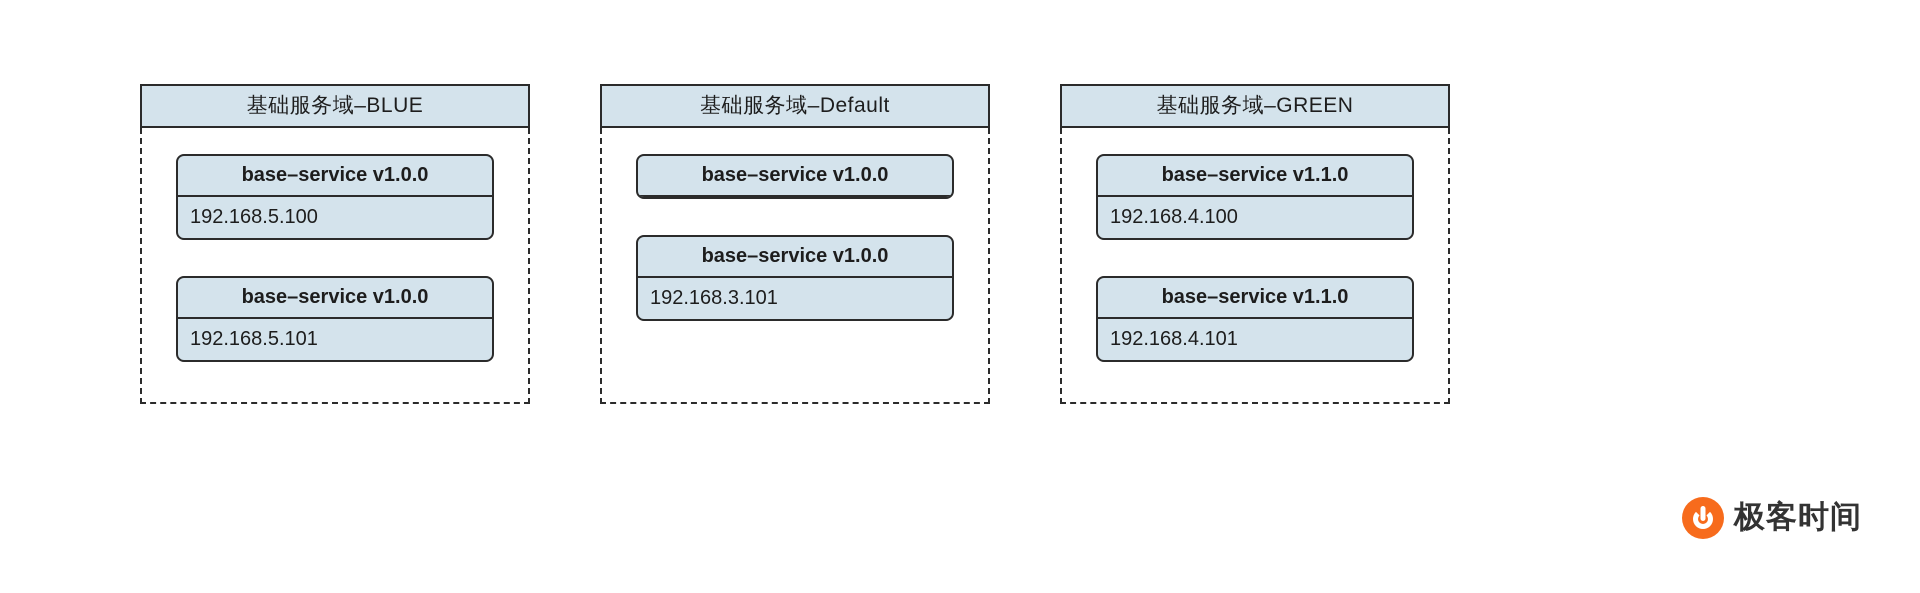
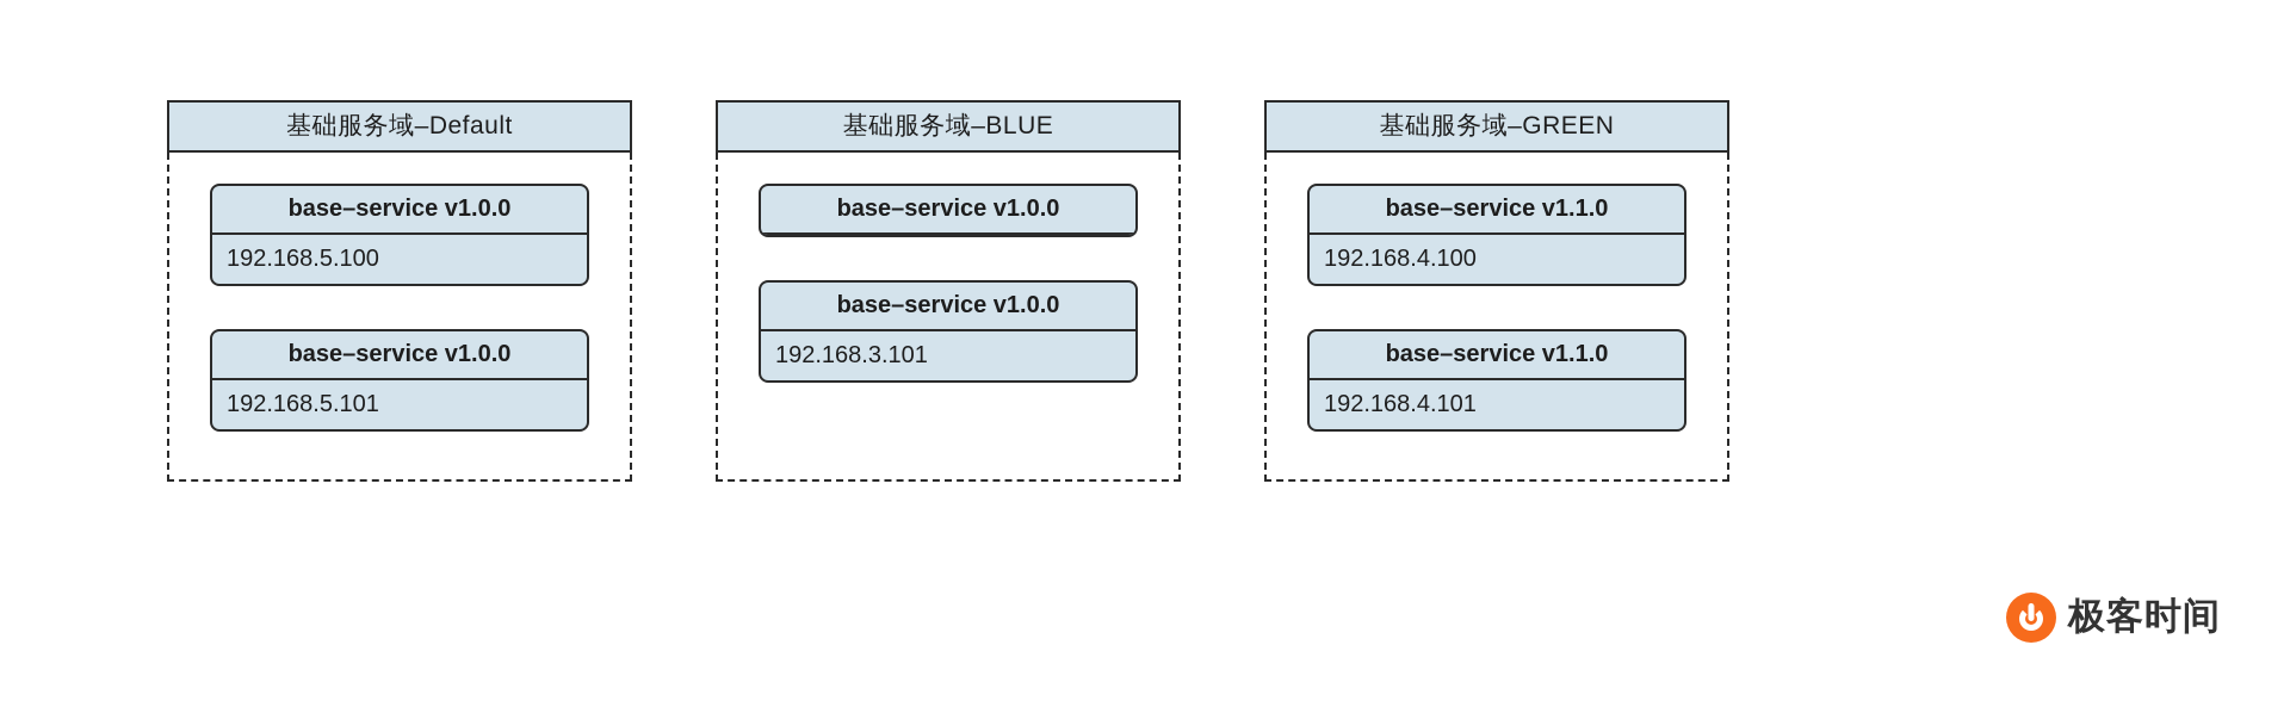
- 基础服务域–BLUE
+ 基础服务域–Default
  base–service v1.0.0
  192.168.5.100
  base–service v1.0.0
  192.168.5.101
- 基础服务域–Default
+ 基础服务域–BLUE
  base–service v1.0.0
  base–service v1.0.0
  192.168.3.101
  基础服务域–GREEN
  base–service v1.1.0
  192.168.4.100
  base–service v1.1.0
  192.168.4.101
  极客时间
